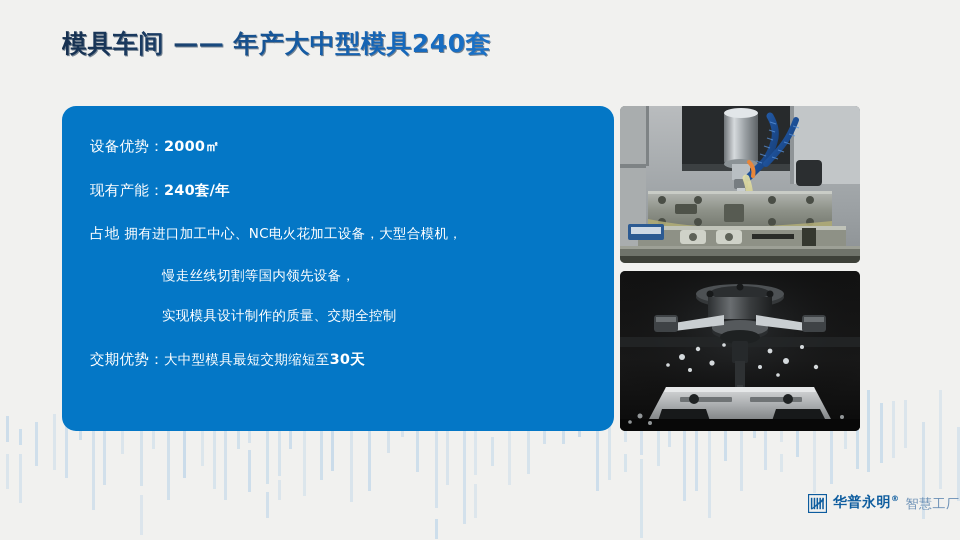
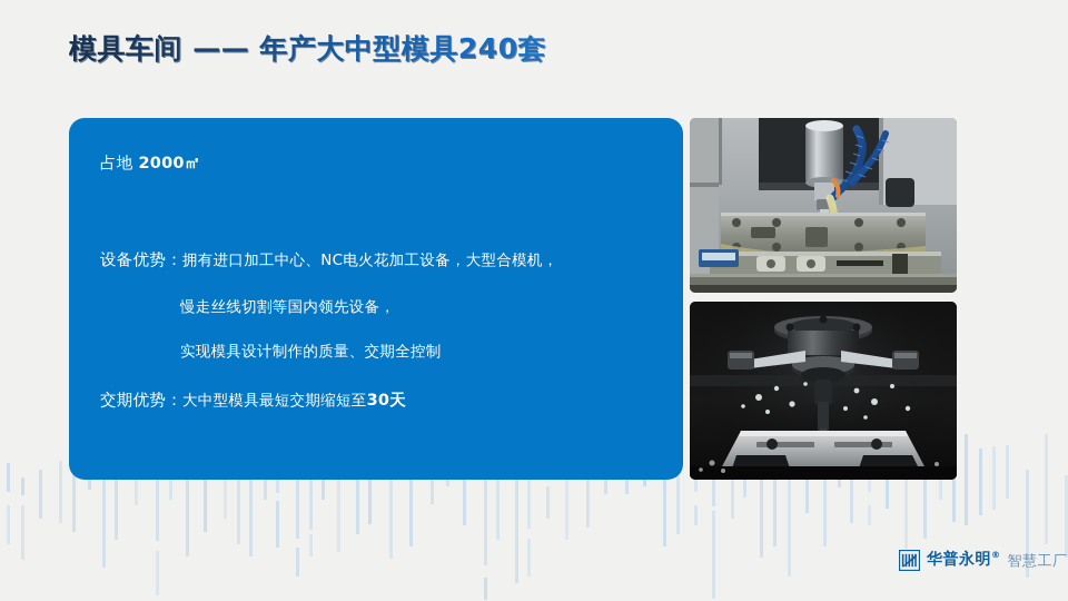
  模具车间 —— 年产大中型模具240套
- 设备优势：2000㎡
+ 占地 2000㎡
- 现有产能：240套/年
- 占地 拥有进口加工中心、NC电火花加工设备，大型合模机，
+ 设备优势：拥有进口加工中心、NC电火花加工设备，大型合模机，
  慢走丝线切割等国内领先设备，
  实现模具设计制作的质量、交期全控制
  交期优势：大中型模具最短交期缩短至30天
  华普永明®
  智慧工厂
